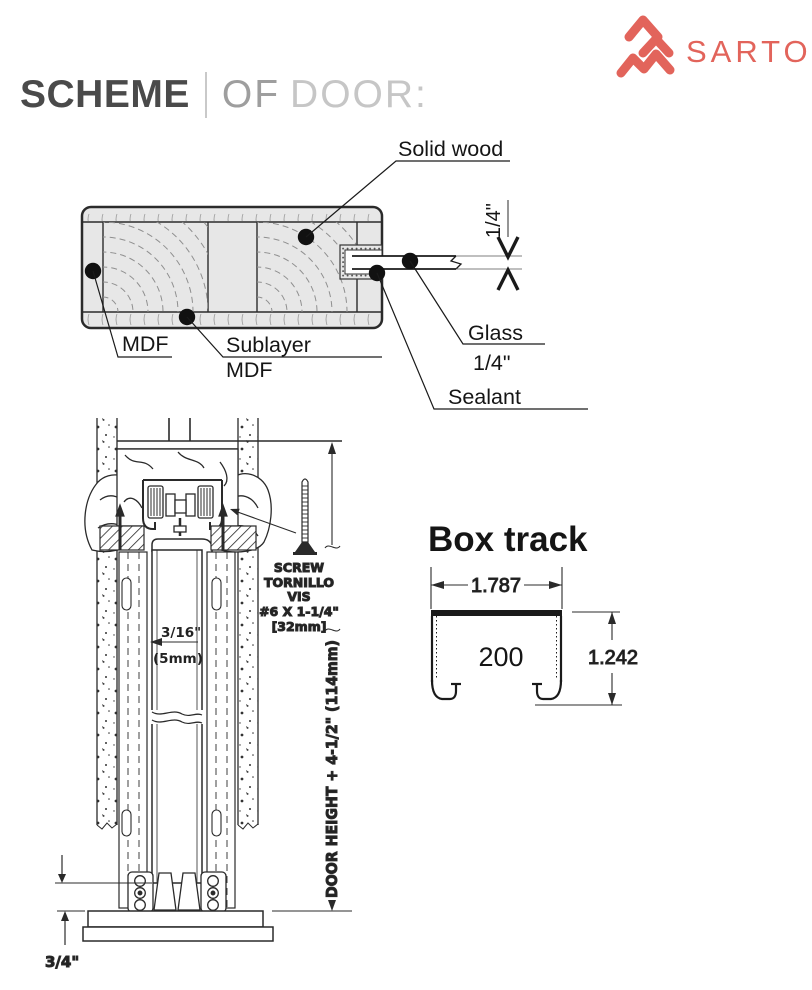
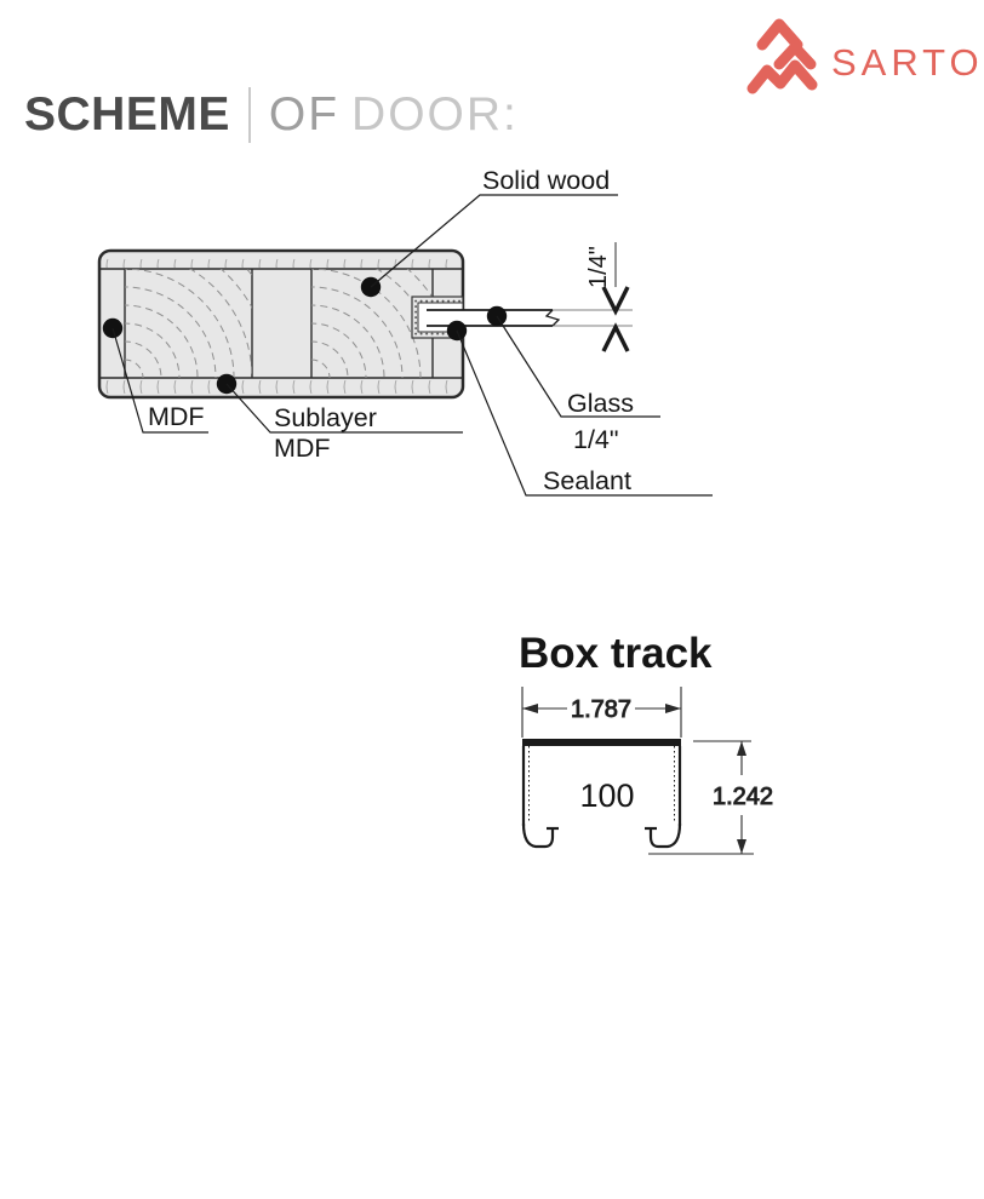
  SCHEME
  OF
  DOOR:
  SARTO
  Solid wood
  MDF
  Sublayer
  MDF
  Glass
  1/4"
  Sealant
- 3/4"
- 3/16"
- (5mm)
- SCREW
- TORNILLO
- VIS
- #6 X 1-1/4"
- [32mm]
  Box track
  1.787
- 200
+ 100
  1.242
